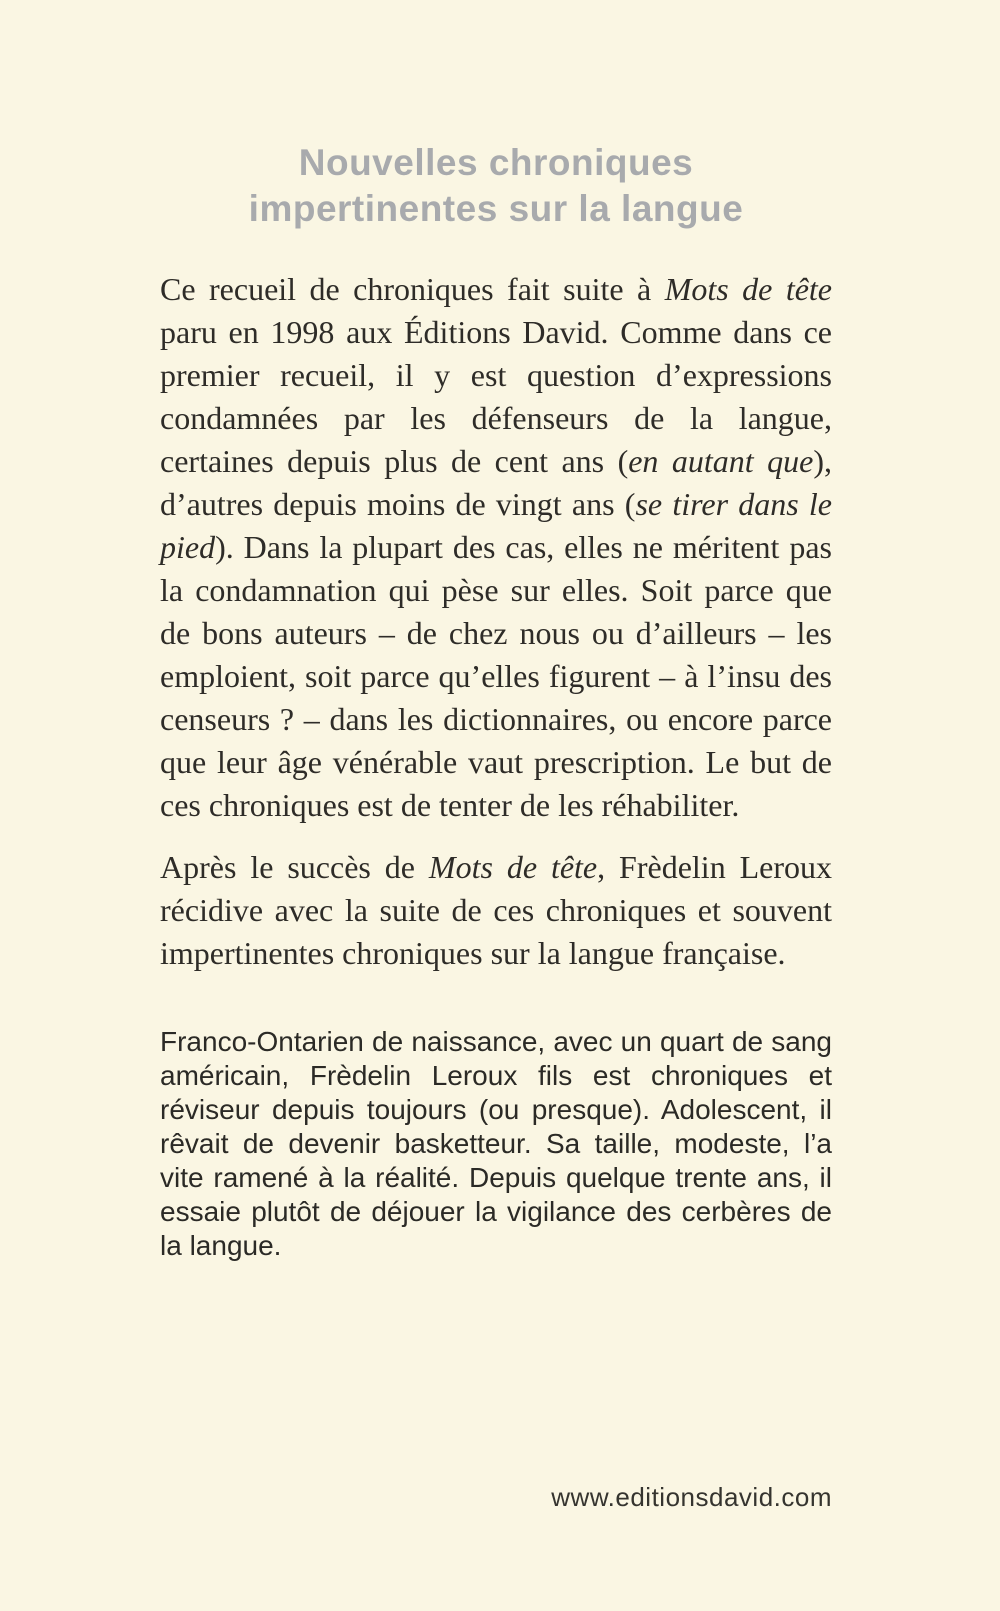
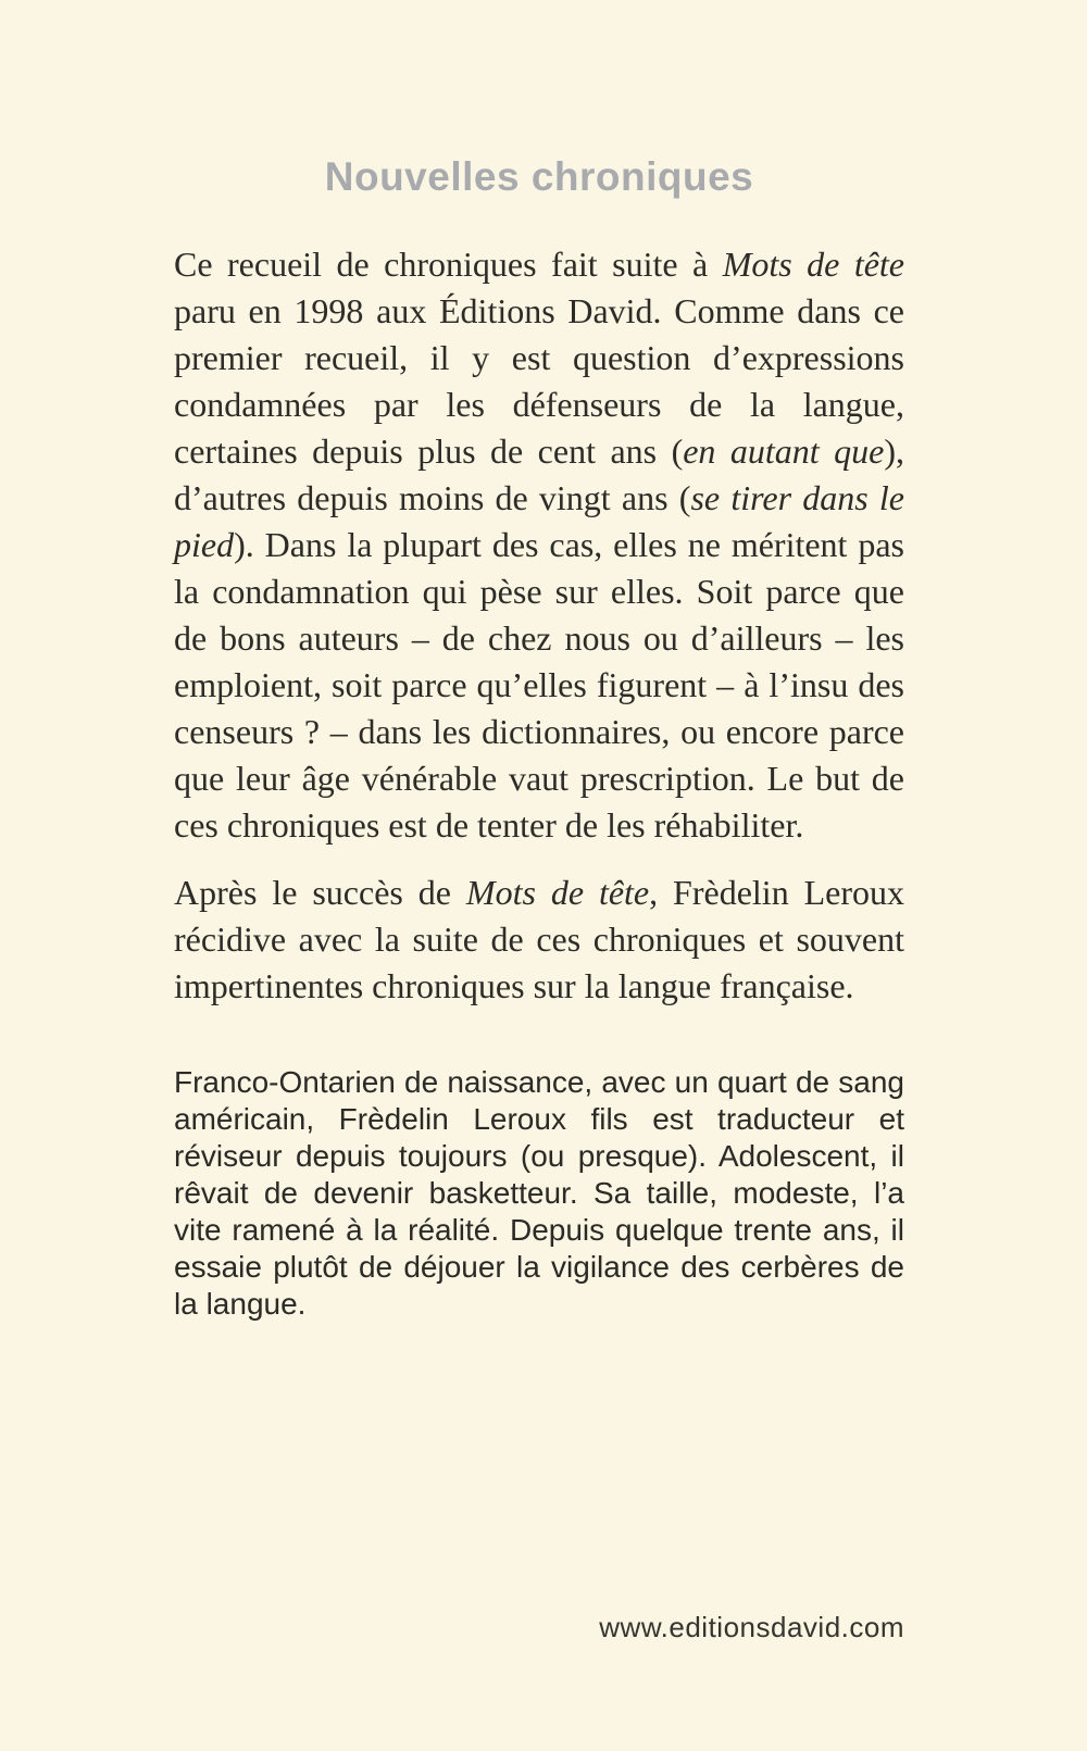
  Nouvelles chroniques
- impertinentes sur la langue
  Ce recueil de chroniques fait suite à Mots de tête paru en 1998 aux Éditions David. Comme dans ce premier recueil, il y est question d’expressions condamnées par les défenseurs de la langue, certaines depuis plus de cent ans (en autant que), d’autres depuis moins de vingt ans (se tirer dans le pied). Dans la plupart des cas, elles ne méritent pas la condamnation qui pèse sur elles. Soit parce que de bons auteurs – de chez nous ou d’ailleurs – les emploient, soit parce qu’elles figurent – à l’insu des censeurs ? – dans les dictionnaires, ou encore parce que leur âge vénérable vaut prescription. Le but de ces chroniques est de tenter de les réhabiliter.
  Après le succès de Mots de tête, Frèdelin Leroux récidive avec la suite de ces chroniques et souvent impertinentes chroniques sur la langue française.
- Franco-Ontarien de naissance, avec un quart de sang américain, Frèdelin Leroux fils est chroniques et réviseur depuis toujours (ou presque). Adolescent, il rêvait de devenir basketteur. Sa taille, modeste, l’a vite ramené à la réalité. Depuis quelque trente ans, il essaie plutôt de déjouer la vigilance des cerbères de la langue.
+ Franco-Ontarien de naissance, avec un quart de sang américain, Frèdelin Leroux fils est traducteur et réviseur depuis toujours (ou presque). Adolescent, il rêvait de devenir basketteur. Sa taille, modeste, l’a vite ramené à la réalité. Depuis quelque trente ans, il essaie plutôt de déjouer la vigilance des cerbères de la langue.
  www.editionsdavid.com
